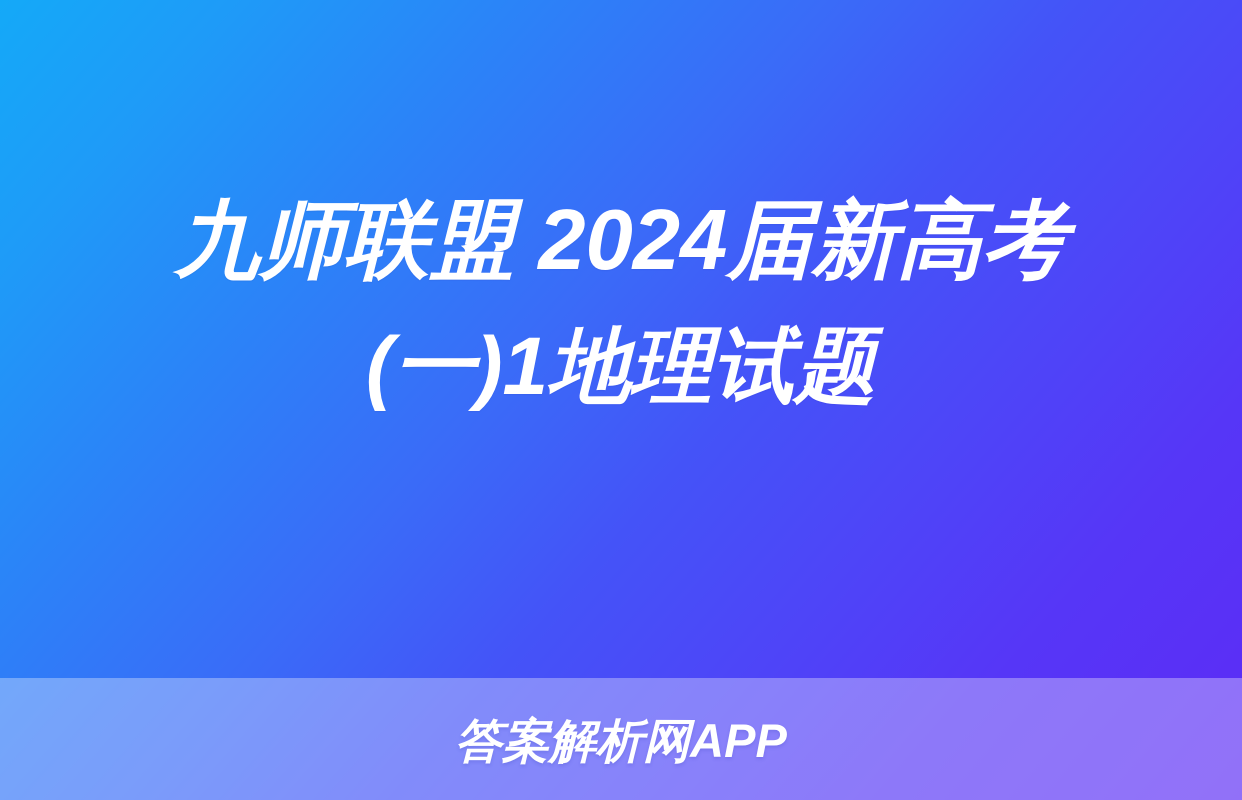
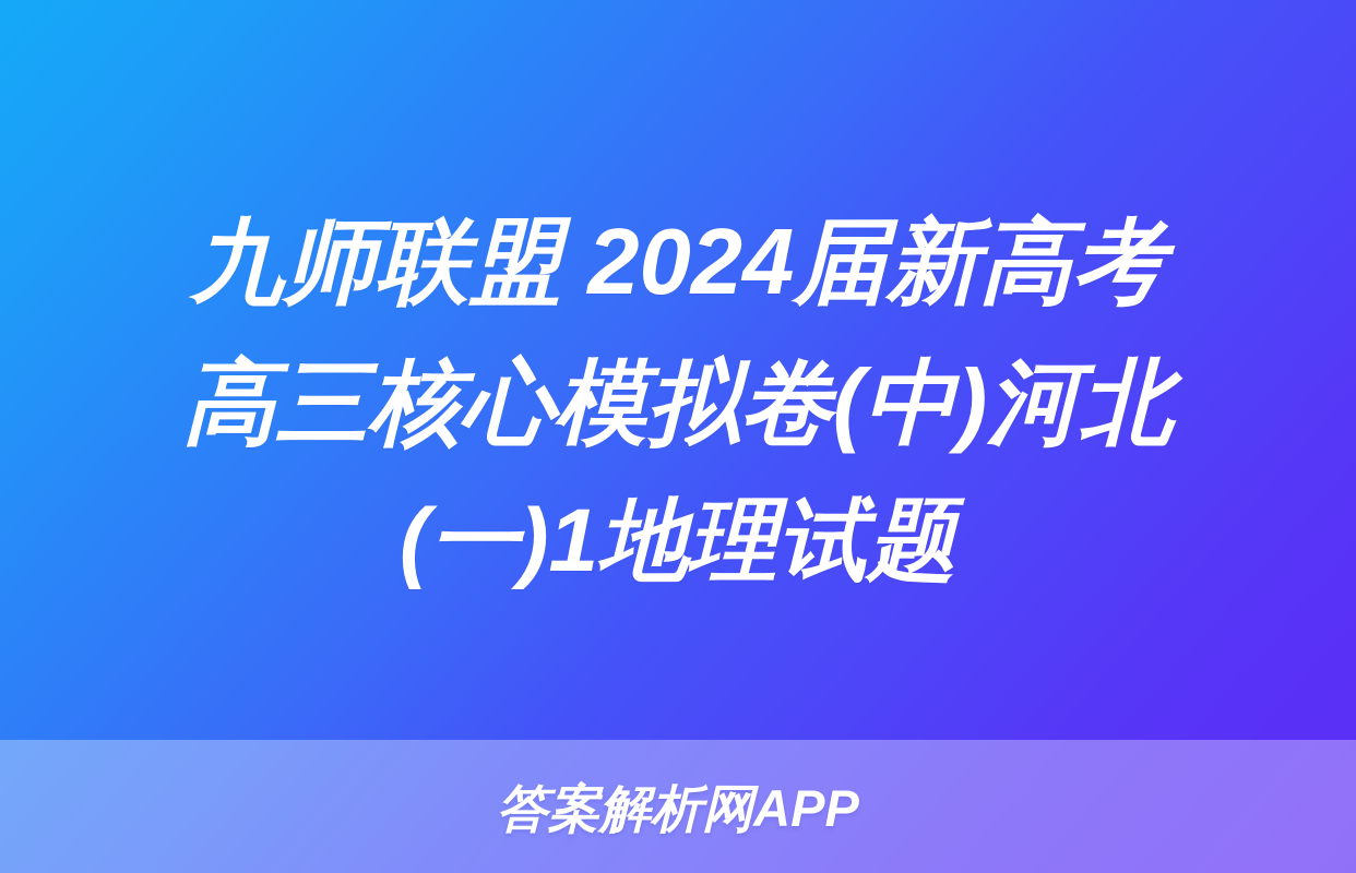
  九师联盟 2024届新高考
+ 高三核心模拟卷(中)河北
  (一)1地理试题
  答案解析网APP
